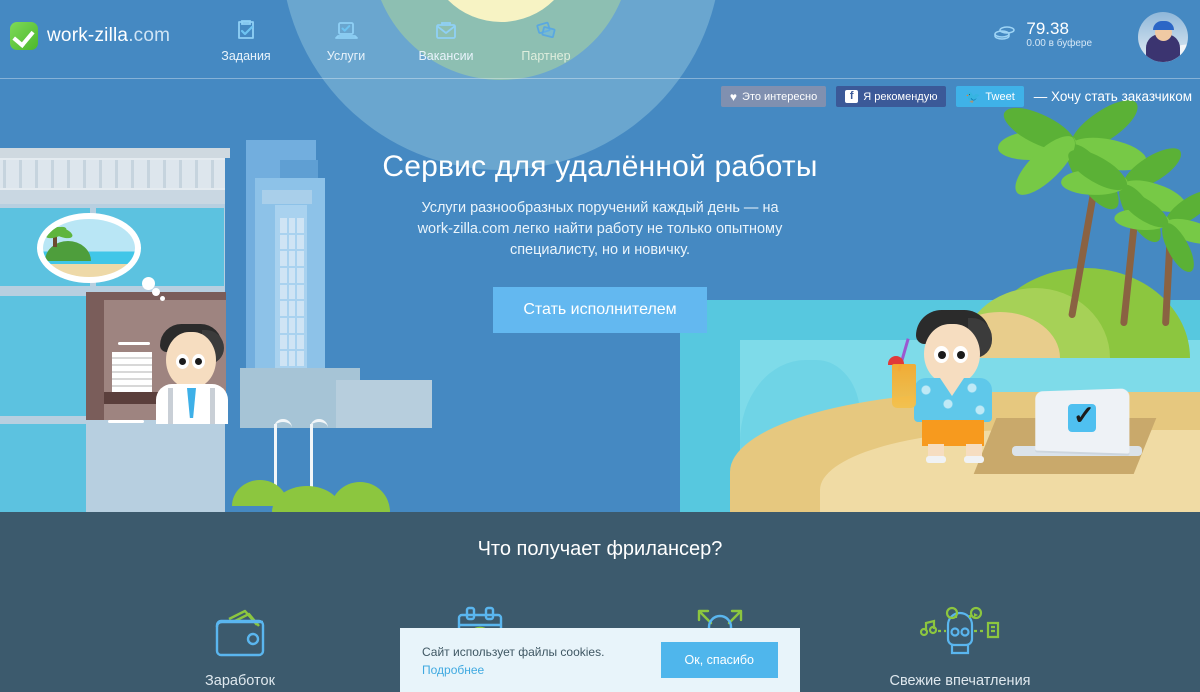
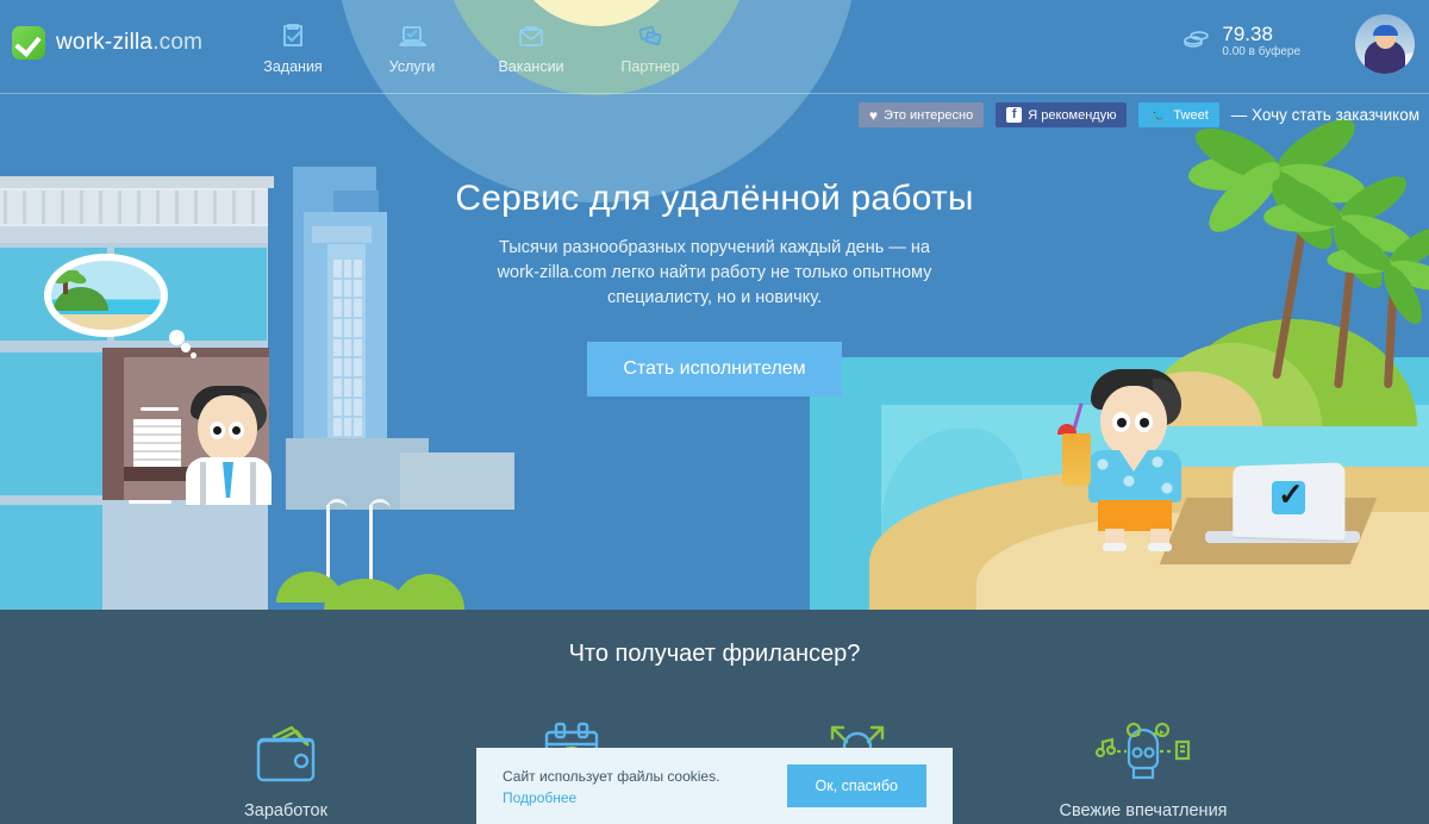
  work-zilla.com
  Задания
  Услуги
  Вакансии
  Партнер
  79.38
  0.00 в буфере
  ♥
  Это интересно
  f
  Я рекомендую
  🐦
  Tweet
  — Хочу стать заказчиком
  Сервис для удалённой работы
- Услуги разнообразных поручений каждый день — на
+ Тысячи разнообразных поручений каждый день — на
  work-zilla.com легко найти работу не только опытному
  специалисту, но и новичку.
  Стать исполнителем
  Что получает фрилансер?
  Заработок
  Свежие впечатления
  Сайт использует файлы cookies.
  Подробнее
  Ок, спасибо
